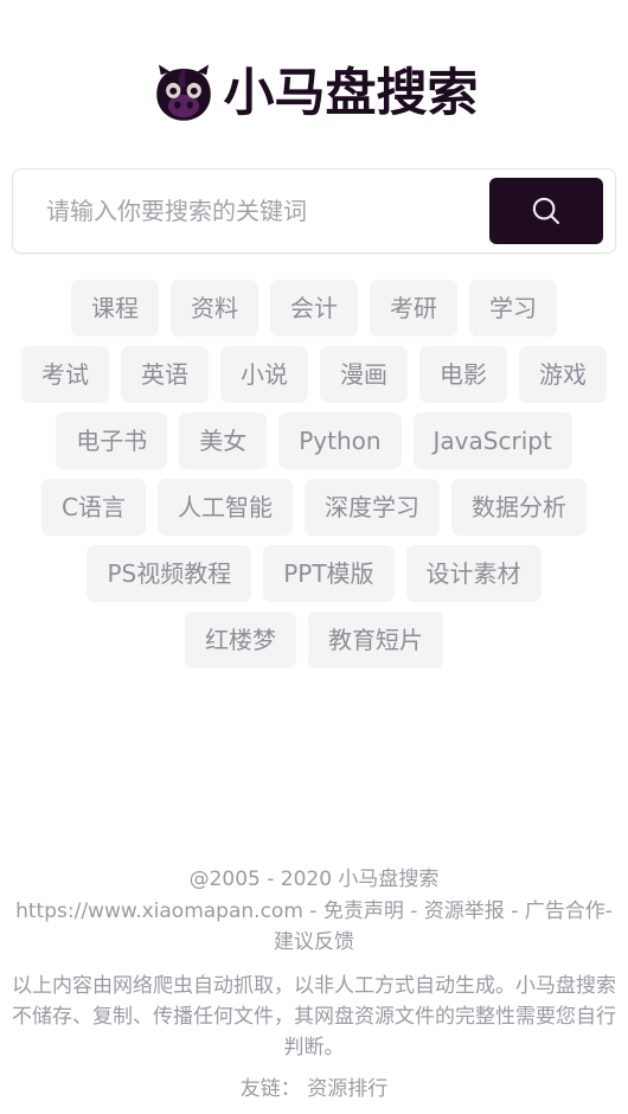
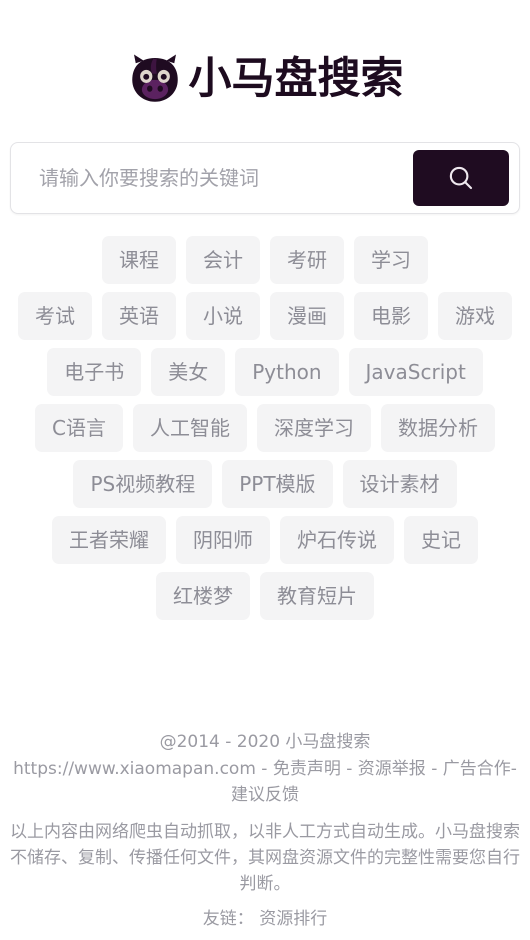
  小马盘搜索
  请输入你要搜索的关键词
  课程
- 资料
  会计
  考研
  学习
  考试
  英语
  小说
  漫画
  电影
  游戏
  电子书
  美女
  Python
  JavaScript
  C语言
  人工智能
  深度学习
  数据分析
  PS视频教程
  PPT模版
  设计素材
+ 王者荣耀
+ 阴阳师
+ 炉石传说
+ 史记
  红楼梦
  教育短片
- @2005 - 2020 小马盘搜索
+ @2014 - 2020 小马盘搜索
  https://www.xiaomapan.com - 免责声明 - 资源举报 - 广告合作- 建议反馈
  以上内容由网络爬虫自动抓取，以非人工方式自动生成。小马盘搜索不储存、复制、传播任何文件，其网盘资源文件的完整性需要您自行判断。
  友链： 资源排行
